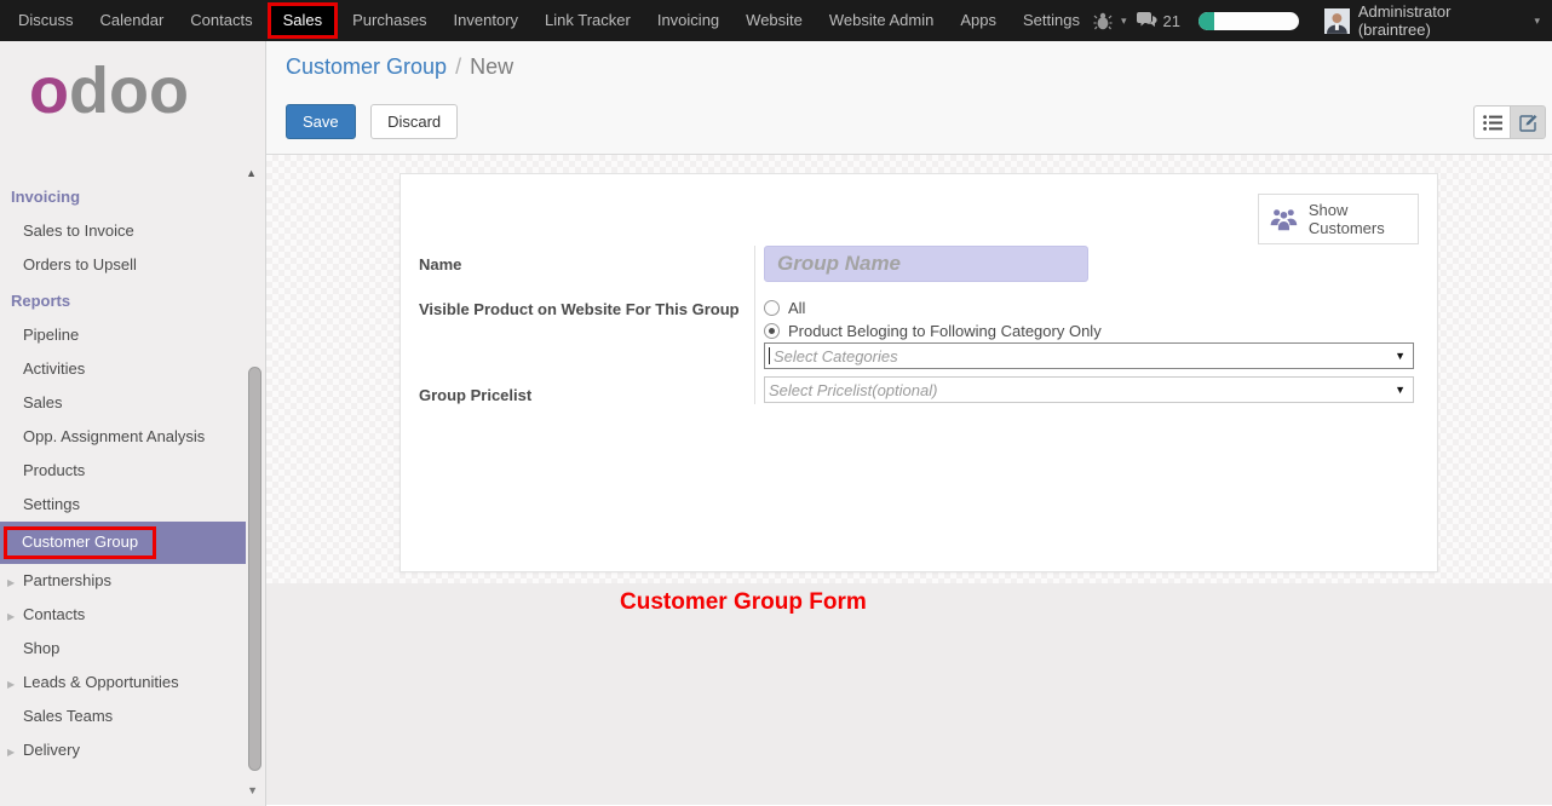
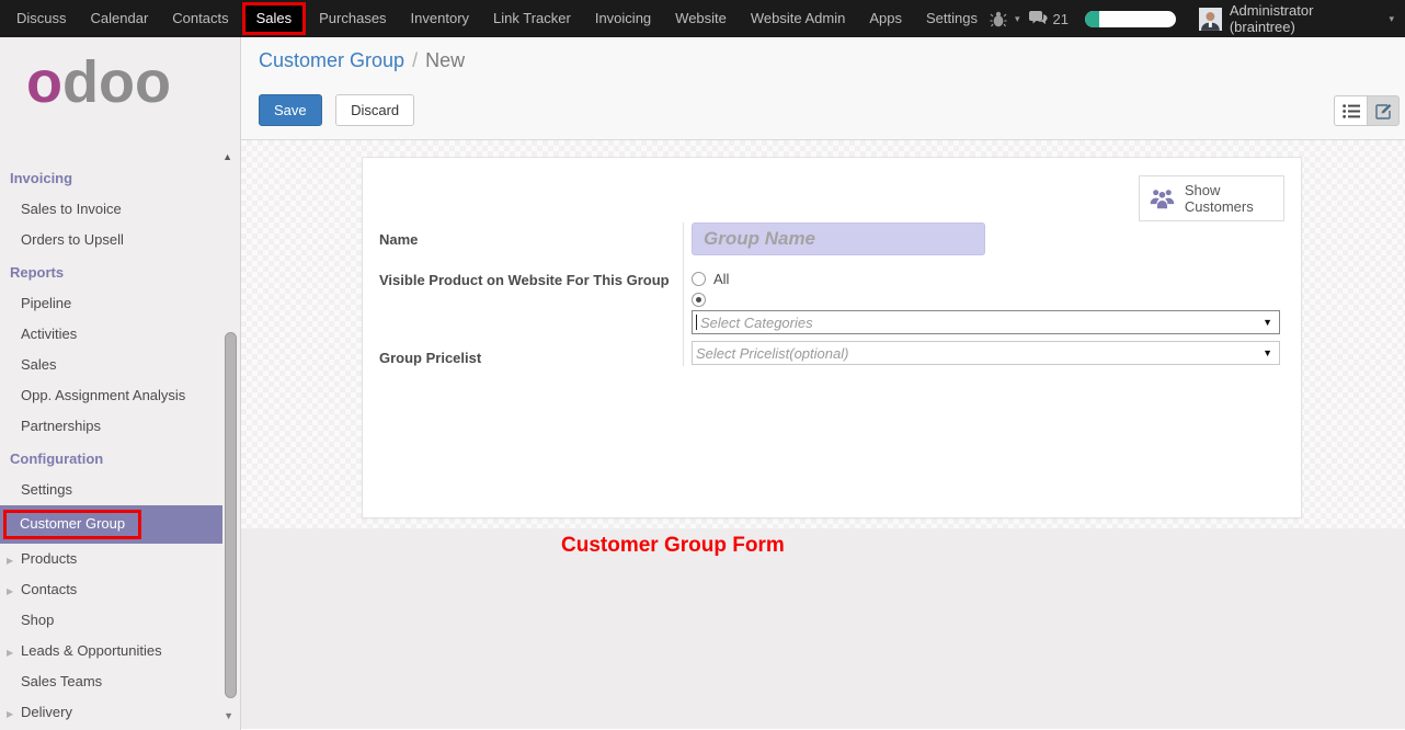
  Discuss
  Calendar
  Contacts
  Sales
  Purchases
  Inventory
  Link Tracker
  Invoicing
  Website
  Website Admin
  Apps
  Settings
  ▾
  21
  Administrator (braintree)
  ▾
  odoo
  ▲
  Invoicing
  Sales to Invoice
  Orders to Upsell
  Reports
  Pipeline
  Activities
  Sales
  Opp. Assignment Analysis
- Products
+ Partnerships
+ Configuration
  Settings
  Customer Group
  ▶
- Partnerships
+ Products
  ▶
  Contacts
  Shop
  ▶
  Leads & Opportunities
  Sales Teams
  ▶
  Delivery
  ▼
  Customer Group / New
  Save Discard
  Show Customers
  Name
  Group Name
  Visible Product on Website For This Group
  All
- Product Beloging to Following Category Only
  Select Categories
  ▼
  Group Pricelist
  Select Pricelist(optional)
  ▼
  Customer Group Form
